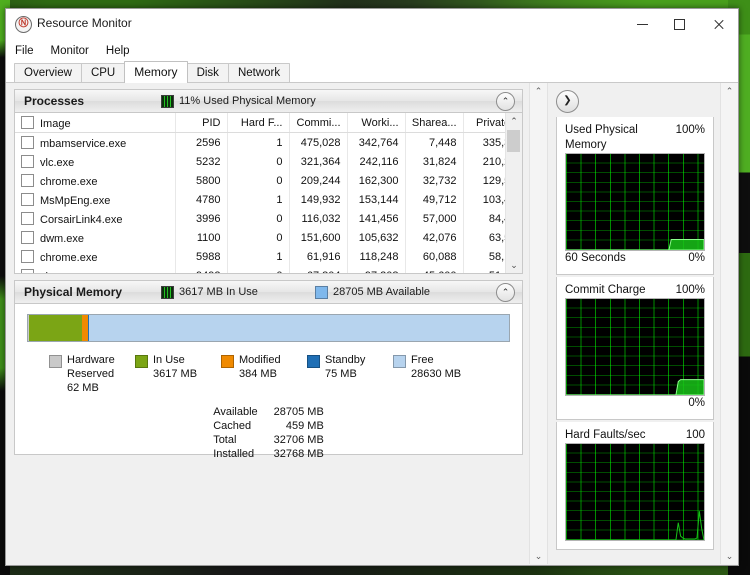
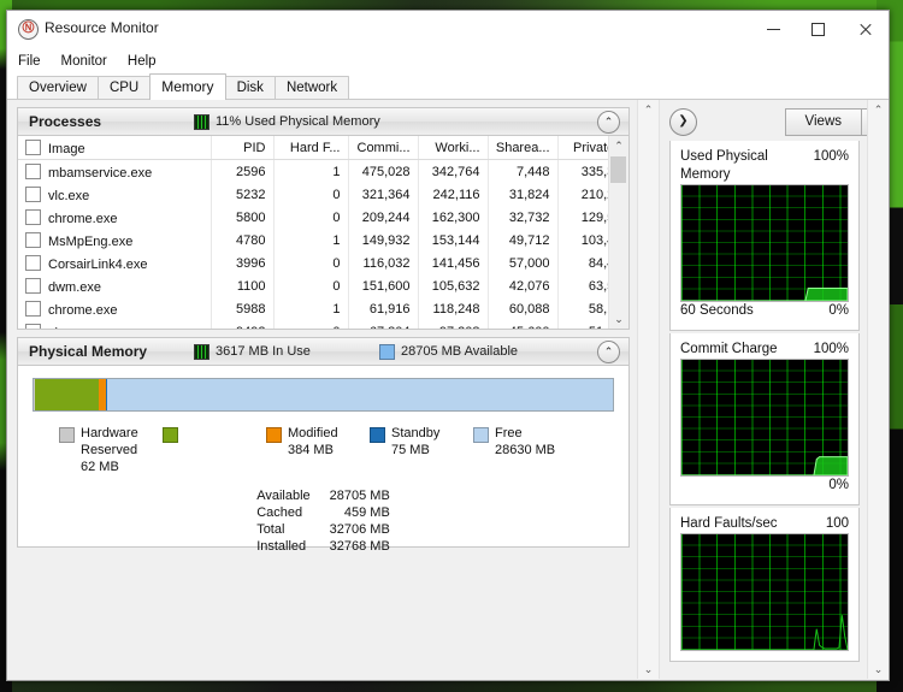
  Ⓝ
  Resource Monitor
  File
  Monitor
  Help
  Overview
  CPU
  Memory
  Disk
  Network
  Processes
  11% Used Physical Memory
  ⌃
  Image	PID	Hard F...	Commi...	Worki...	Sharea...	Privat
  mbamservice.exe	2596	1	475,028	342,764	7,448	335,
  vlc.exe	5232	0	321,364	242,116	31,824	210,
  chrome.exe	5800	0	209,244	162,300	32,732	129,
  MsMpEng.exe	4780	1	149,932	153,144	49,712	103,
  CorsairLink4.exe	3996	0	116,032	141,456	57,000	84,
  dwm.exe	1100	0	151,600	105,632	42,076	63,
  chrome.exe	5988	1	61,916	118,248	60,088	58,
  ⌃
  ⌄
  Physical Memory
  3617 MB In Use
  28705 MB Available
  ⌃
  Hardware
  Reserved
  62 MB
- In Use
- 3617 MB
  Modified
  384 MB
  Standby
  75 MB
  Free
  28630 MB
  Available	28705 MB
  Cached	459 MB
  Total	32706 MB
  Installed	32768 MB
  ⌃
  ⌄
  ❯
+ Views
  Used Physical Memory
  100%
  60 Seconds
  0%
  Commit Charge
  100%
  0%
  Hard Faults/sec
  100
  ⌃
  ⌄
